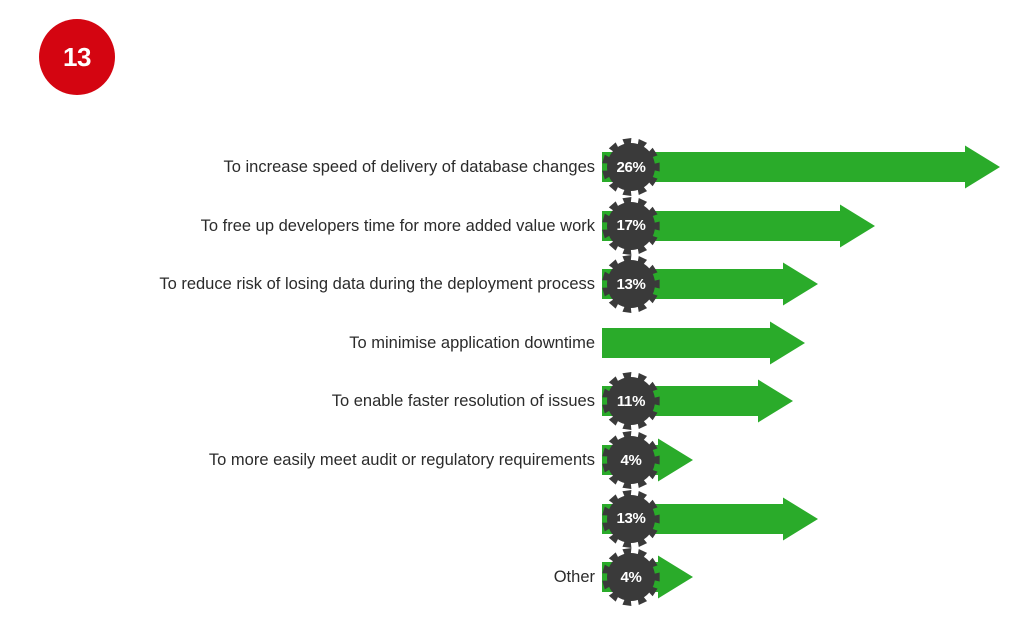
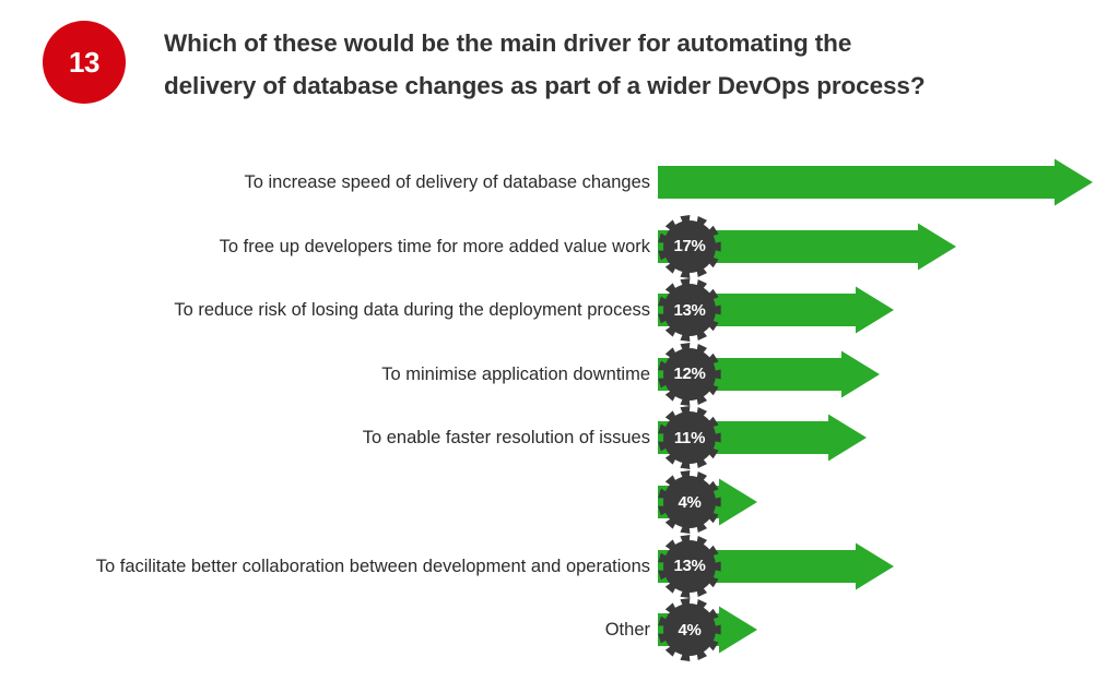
  13
+ Which of these would be the main driver for automating the
+ delivery of database changes as part of a wider DevOps process?
  To increase speed of delivery of database changes
- 26%
  To free up developers time for more added value work
  17%
  To reduce risk of losing data during the deployment process
  13%
  To minimise application downtime
+ 12%
  To enable faster resolution of issues
  11%
- To more easily meet audit or regulatory requirements
  4%
+ To facilitate better collaboration between development and operations
  13%
  Other
  4%
